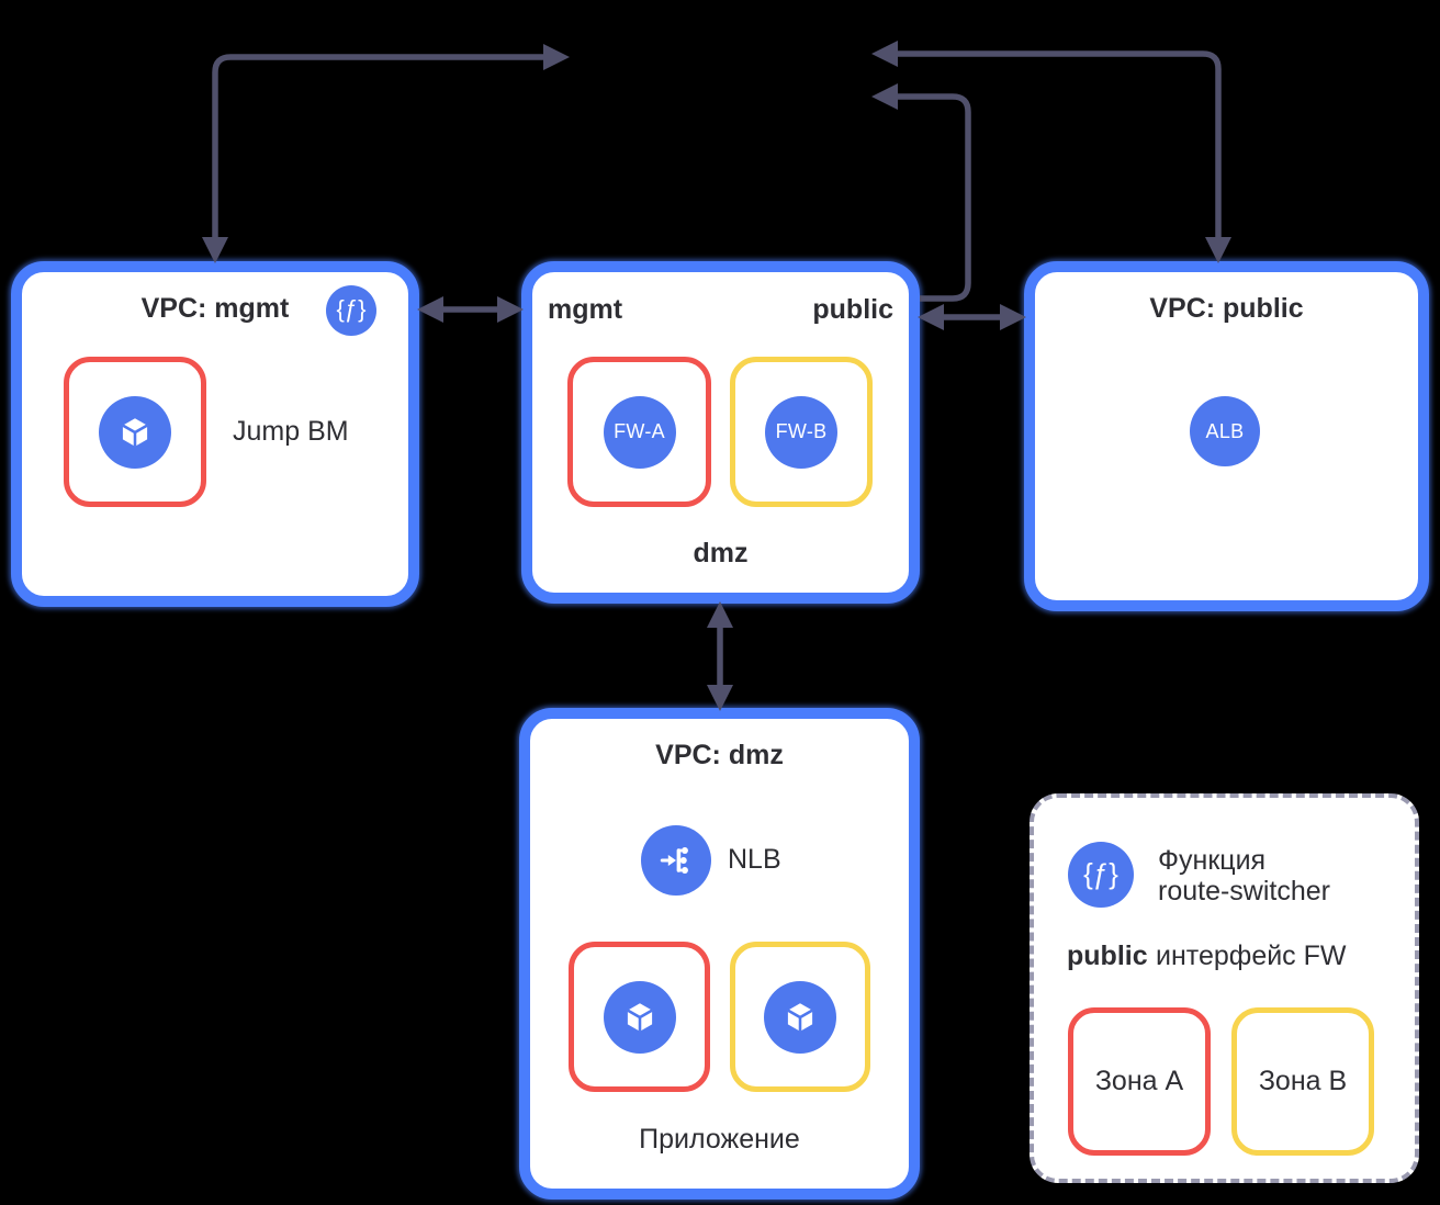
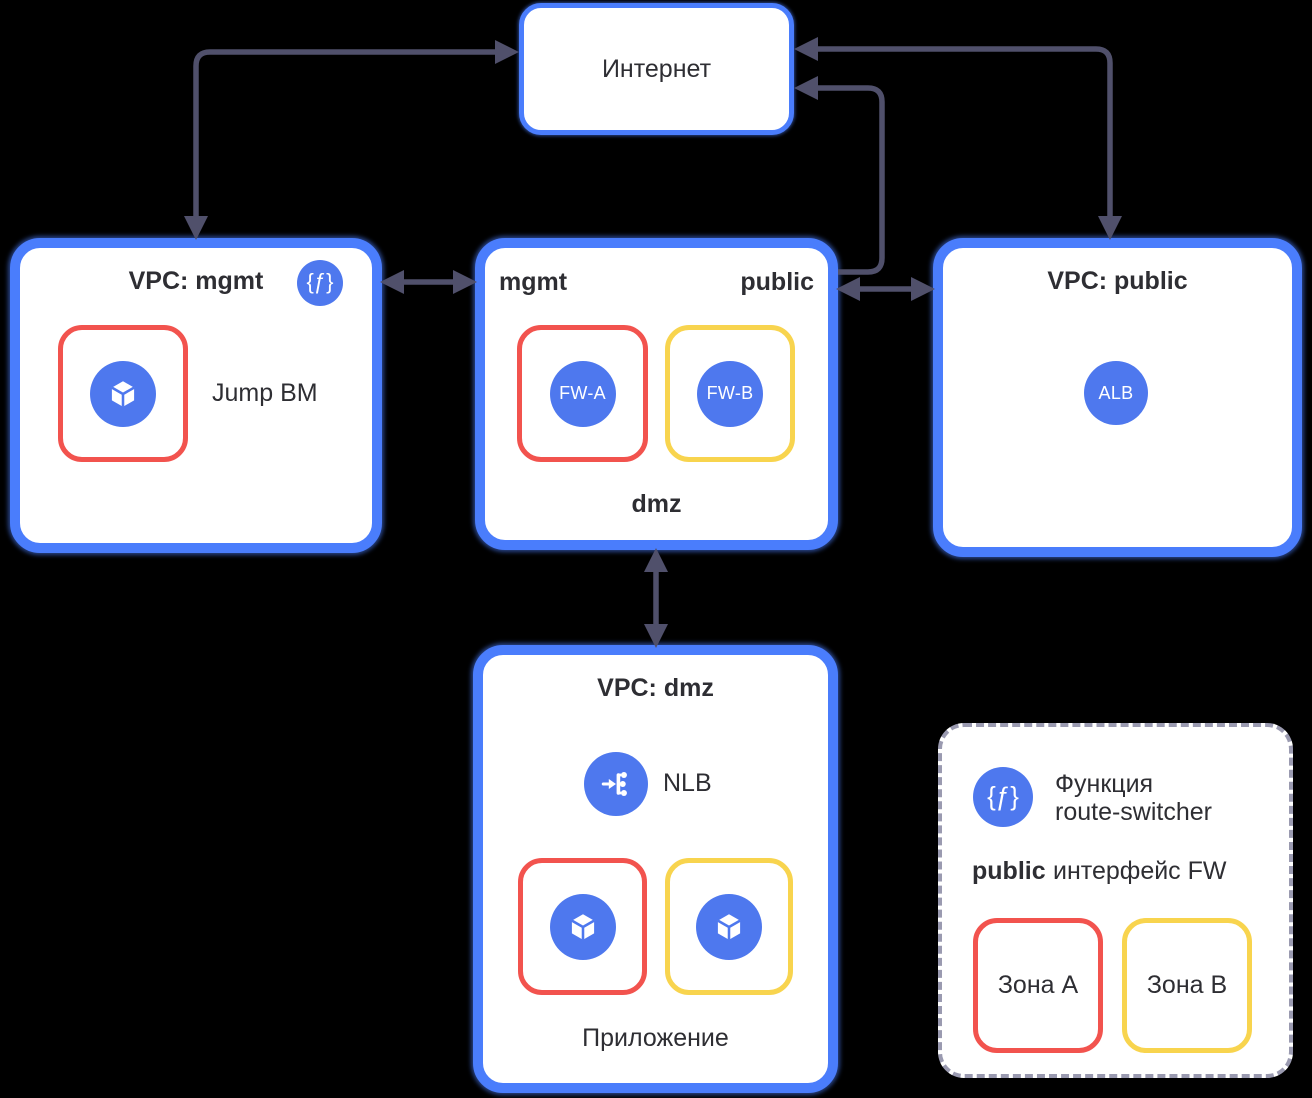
+ Интернет
  VPC: mgmt
  {ƒ}
  Jump BM
  mgmt
  public
  FW-A
  FW-B
  dmz
  VPC: public
  ALB
  VPC: dmz
  NLB
  Приложение
  {ƒ}
  Функция
  route-switcher
  public
  интерфейс FW
  Зона A
  Зона B
